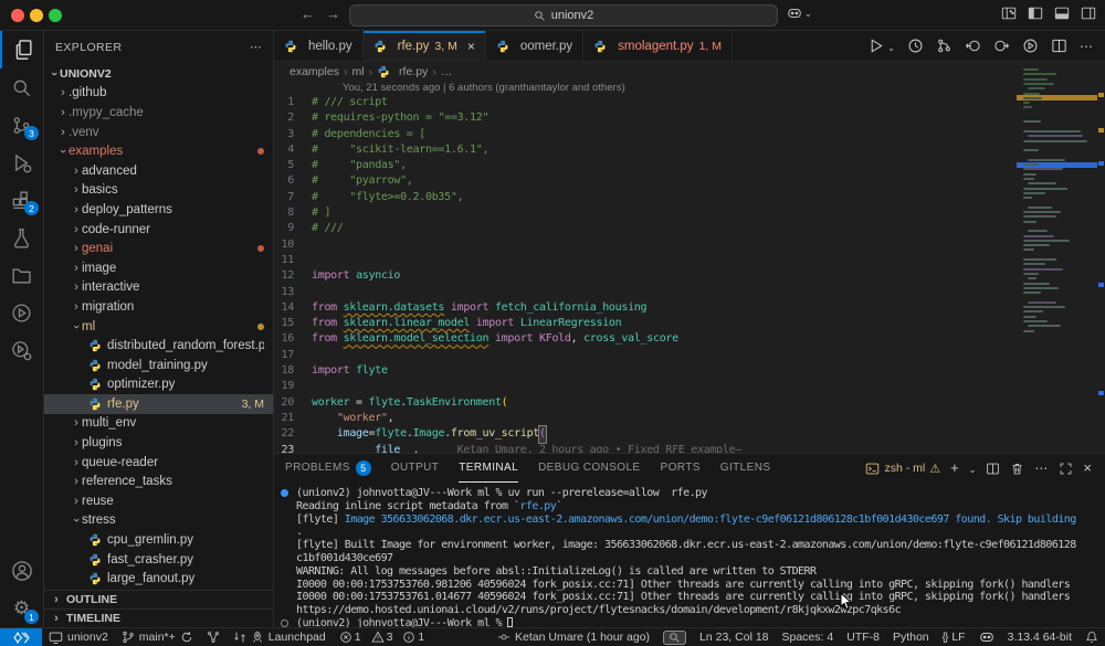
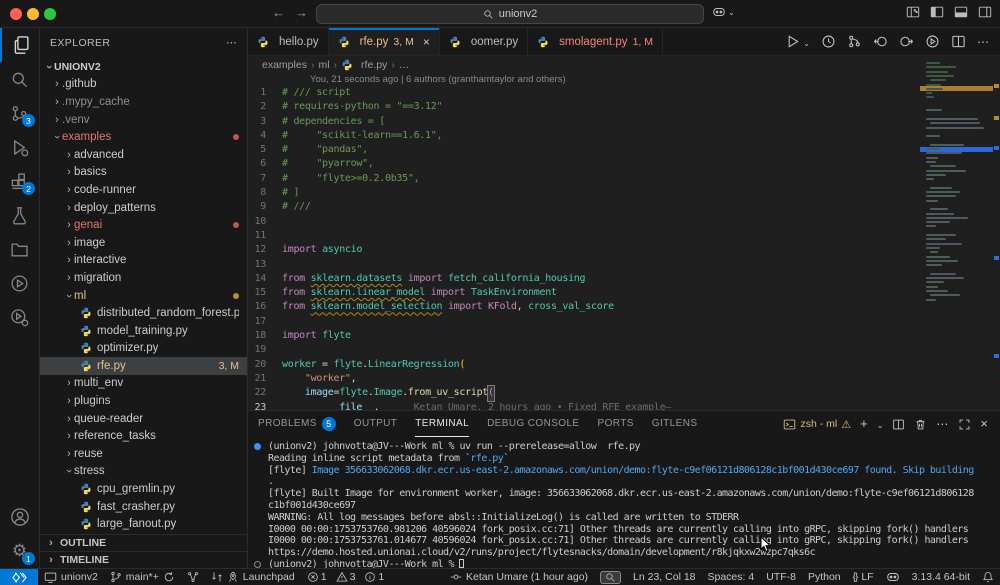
  ←
  →
  unionv2
  ⌄
  3
  2
  ⚙
  1
  EXPLORER
  ⋯
  UNIONV2
  ›
  .github
  ›
  .mypy_cache
  ›
  .venv
  examples
  ›
  advanced
  ›
  basics
  ›
- deploy_patterns
+ code-runner
  ›
- code-runner
+ deploy_patterns
  ›
  genai
  ›
  image
  ›
  interactive
  ›
  migration
  ml
  distributed_random_forest.p
  model_training.py
  optimizer.py
  rfe.py
  3, M
  ›
  multi_env
  ›
  plugins
  ›
  queue-reader
  ›
  reference_tasks
  ›
  reuse
  stress
  cpu_gremlin.py
  fast_crasher.py
  large_fanout.py
  ›
  OUTLINE
  ›
  TIMELINE
  hello.py
  rfe.py
  3, M
  ×
  oomer.py
  smolagent.py
  1, M
  ⌄
  ⋯
  examples
  ›
  ml
  ›
  rfe.py
  ›
  …
  You, 21 seconds ago | 6 authors (granthamtaylor and others)
  1
  # /// script
  2
  # requires-python = "==3.12"
  3
  # dependencies = [
  4
  # "scikit-learn==1.6.1",
  5
  # "pandas",
  6
  # "pyarrow",
  7
  # "flyte>=0.2.0b35",
  8
  # ]
  9
  # ///
  10
  11
  12
  import
  asyncio
  13
  14
  from
  sklearn.datasets
  import
  fetch_california_housing
  15
  from
  sklearn.linear_model
  import
- LinearRegression
+ TaskEnvironment
  16
  from
  sklearn.model_selection
  import
  KFold
  ,
  cross_val_score
  17
  18
  import
  flyte
  19
  20
  worker
  =
  flyte
  .
- TaskEnvironment
+ LinearRegression
  (
  21
  "worker"
  ,
  22
  image
  =
  flyte
  .
  Image
  .
  from_uv_script
  (
  23
  __file__
  ,
  Ketan Umare, 2 hours ago • Fixed RFE example—
  PROBLEMS
  5
  OUTPUT
  TERMINAL
  DEBUG CONSOLE
  PORTS
  GITLENS
  zsh - ml
  ⚠
  +
  ⌄
  ⋯
  ×
  (unionv2) johnvotta@JV---Work ml % uv run --prerelease=allow rfe.py
  Reading inline script metadata from `rfe.py`
  [flyte] Image 356633062068.dkr.ecr.us-east-2.amazonaws.com/union/demo:flyte-c9ef06121d806128c1bf001d430ce697 found. Skip building
  .
  [flyte] Built Image for environment worker, image: 356633062068.dkr.ecr.us-east-2.amazonaws.com/union/demo:flyte-c9ef06121d806128
  c1bf001d430ce697
  WARNING: All log messages before absl::InitializeLog() is called are written to STDERR
  I0000 00:00:1753753760.981206 40596024 fork_posix.cc:71] Other threads are currently calling into gRPC, skipping fork() handlers
  I0000 00:00:1753753761.014677 40596024 fork_posix.cc:71] Other threads are currently callig into gRPC, skipping fork() handlers
  https://demo.hosted.unionai.cloud/v2/runs/project/flytesnacks/domain/development/r8kjqkxw2wzpc7qks6c
  (unionv2) johnvotta@JV---Work ml %
  unionv2
  main*+
  Launchpad
  1
  3
  1
  Ketan Umare (1 hour ago)
  Ln 23, Col 18
  Spaces: 4
  UTF-8
  Python
  {}
  LF
  3.13.4 64-bit
